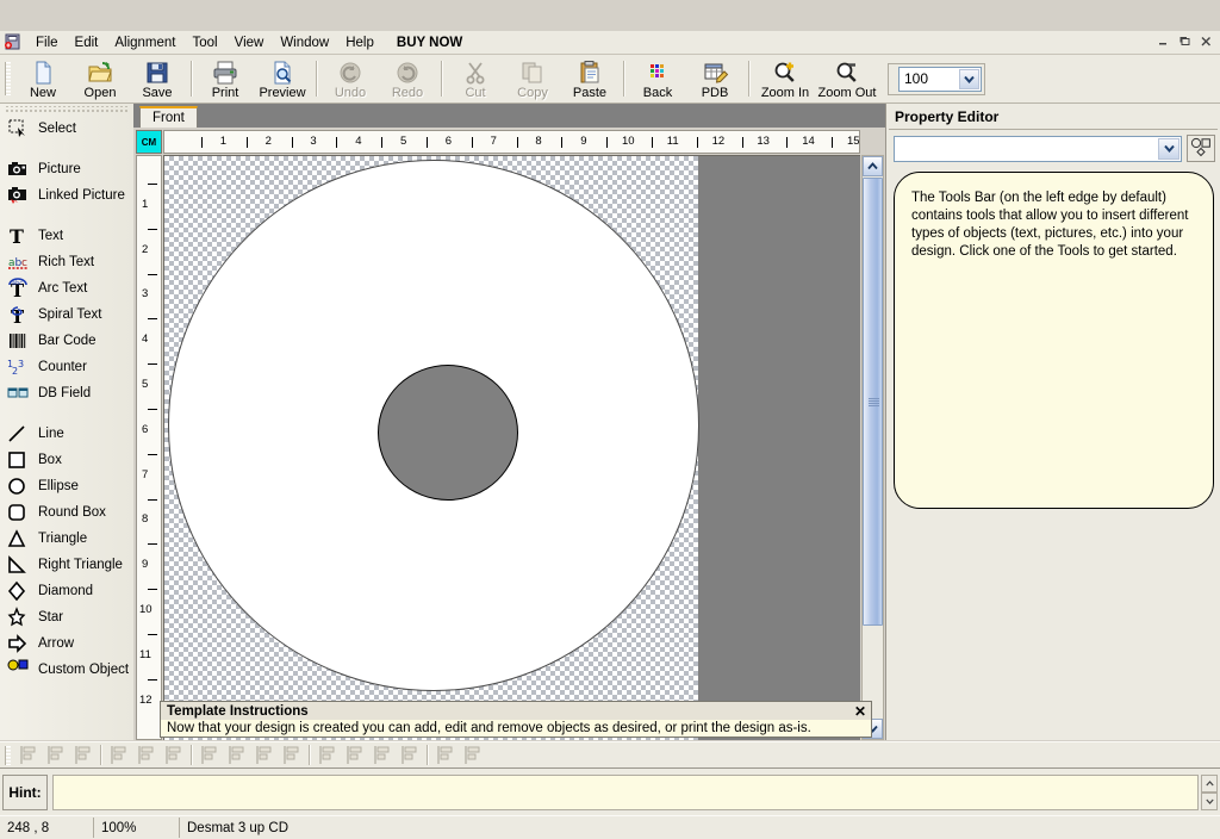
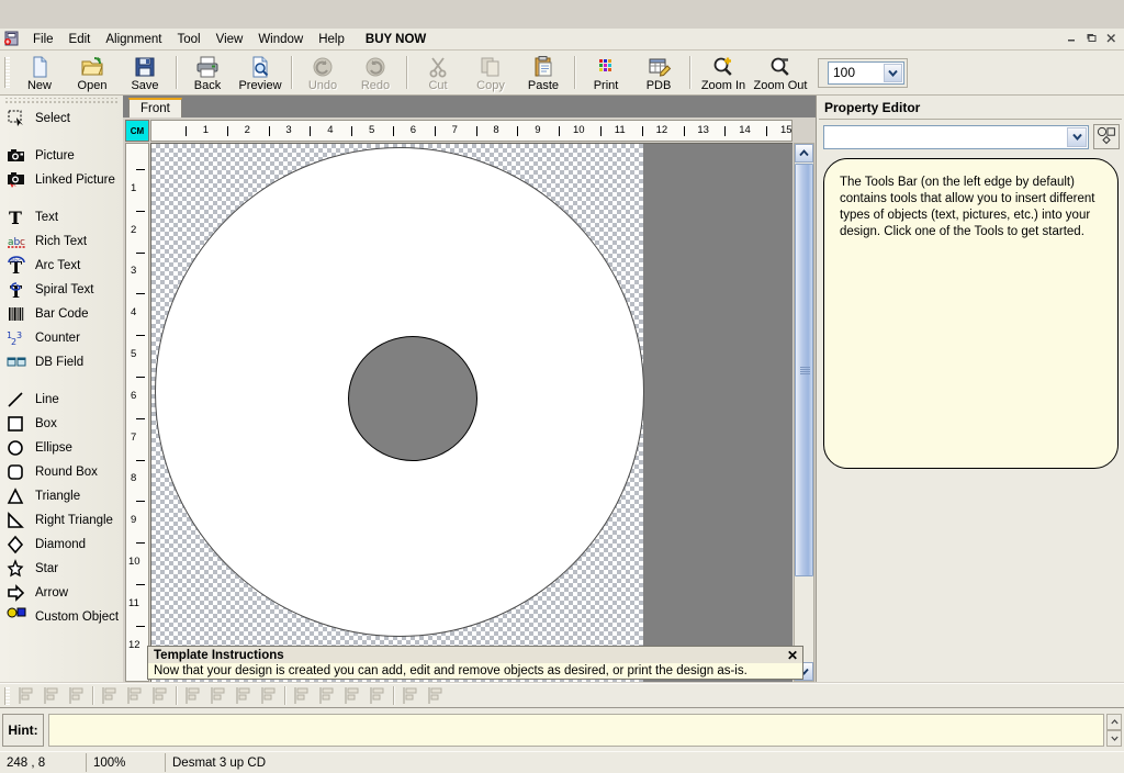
  File
  Edit
  Alignment
  Tool
  View
  Window
  Help
  BUY NOW
  New
  Open
  Save
- Print
+ Back
  Preview
  Undo
  Redo
  Cut
  Copy
  Paste
- Back
+ Print
  PDB
  Zoom In
  Zoom Out
  100
  Select
  Picture
  Linked Picture
  T
  Text
  a
  b
  c
  Rich Text
  T
  Arc Text
  T
  Spiral Text
  Bar Code
  1
  2
  3
  Counter
  DB Field
  Line
  Box
  Ellipse
  Round Box
  Triangle
  Right Triangle
  Diamond
  Star
  Arrow
  Custom Object
  Front
  CM
  1
  2
  3
  4
  5
  6
  7
  8
  9
  10
  11
  12
  13
  14
  15
  1
  2
  3
  4
  5
  6
  7
  8
  9
  10
  11
  12
  Template Instructions
  ✕
  Now that your design is created you can add, edit and remove objects as desired, or print the design as-is.
  Property Editor
  The Tools Bar (on the left edge by default) contains tools that allow you to insert different types of objects (text, pictures, etc.) into your design. Click one of the Tools to get started.
  Hint:
  248 , 8
  100%
  Desmat 3 up CD
